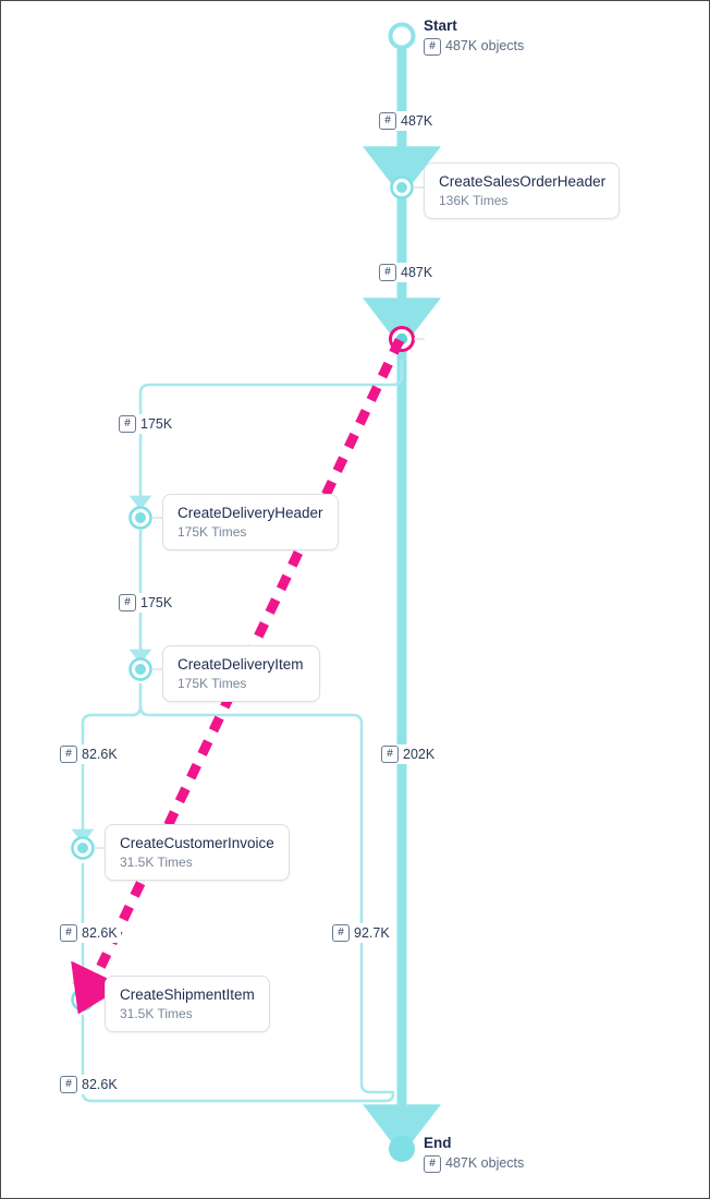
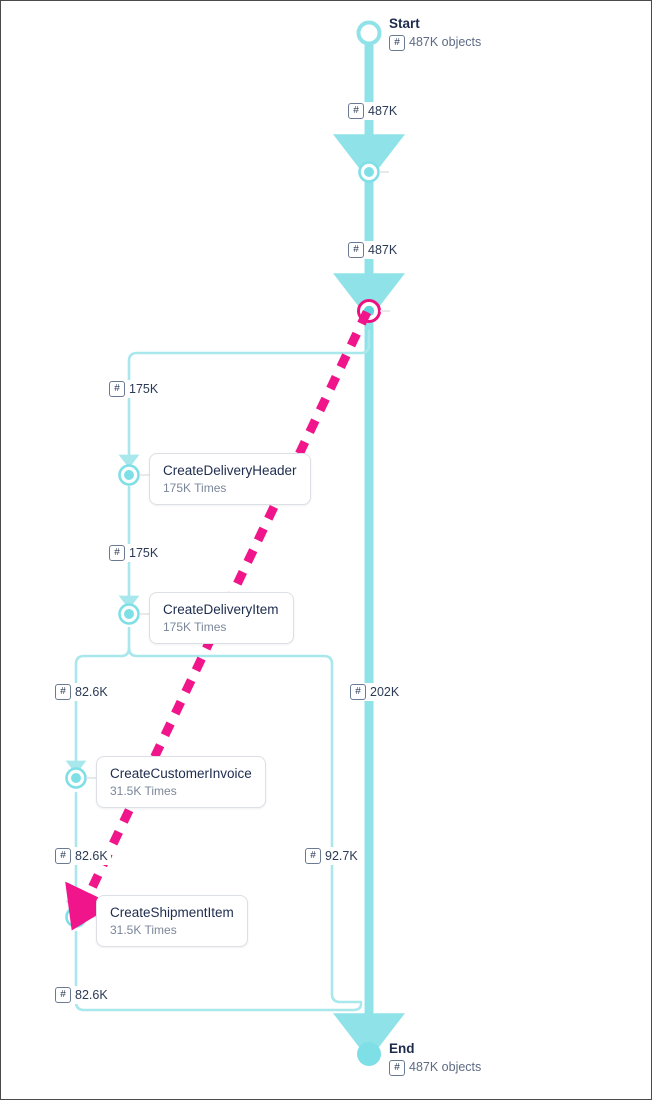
  Start
  #
  487K objects
  End
  #
  487K objects
- CreateSalesOrderHeader
- 136K Times
  CreateDeliveryHeader
  175K Times
  CreateDeliveryItem
  175K Times
  CreateCustomerInvoice
  31.5K Times
  CreateShipmentItem
  31.5K Times
  #
  487K
  #
  487K
  #
  175K
  #
  175K
  #
  82.6K
  #
  202K
  #
  82.6K
  #
  92.7K
  #
  82.6K
